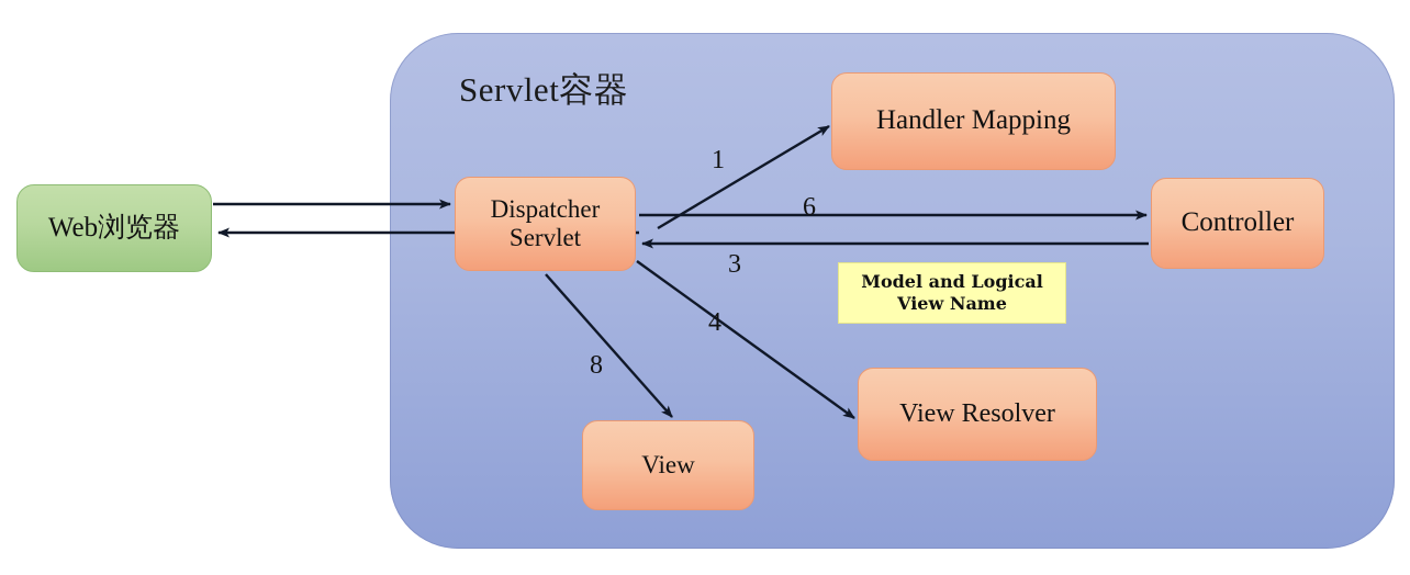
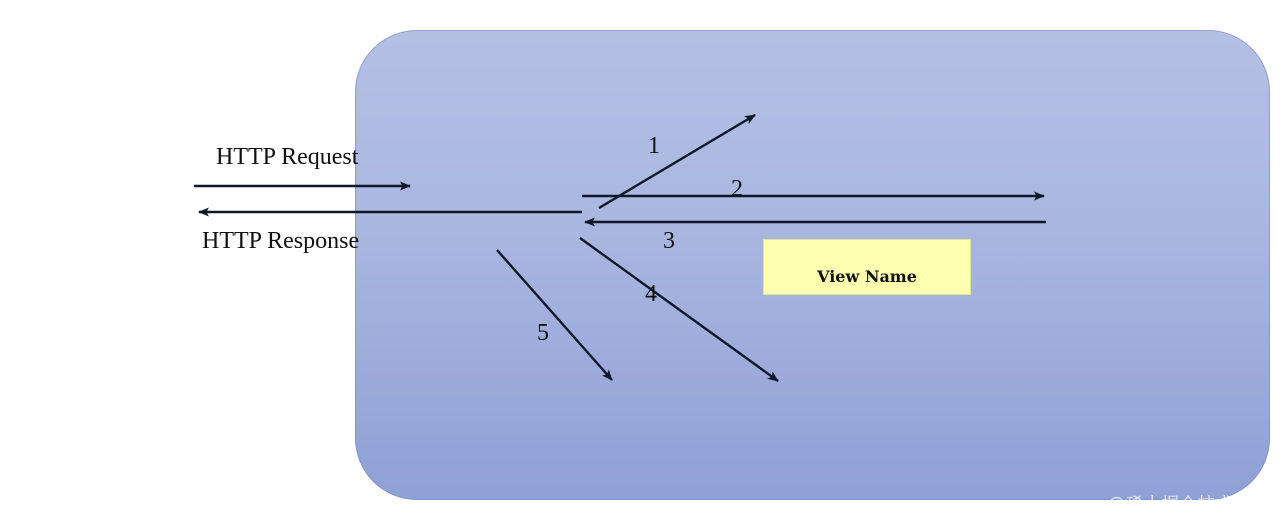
- Servlet容器
- Web浏览器
- Dispatcher
- Servlet
- Handler Mapping
- Controller
- View Resolver
- View
- Model and Logical
  View Name
  1
- 6
+ 2
  3
  4
- 8
+ 5
+ HTTP Request
+ HTTP Response
+ @稀土掘金技术社区
